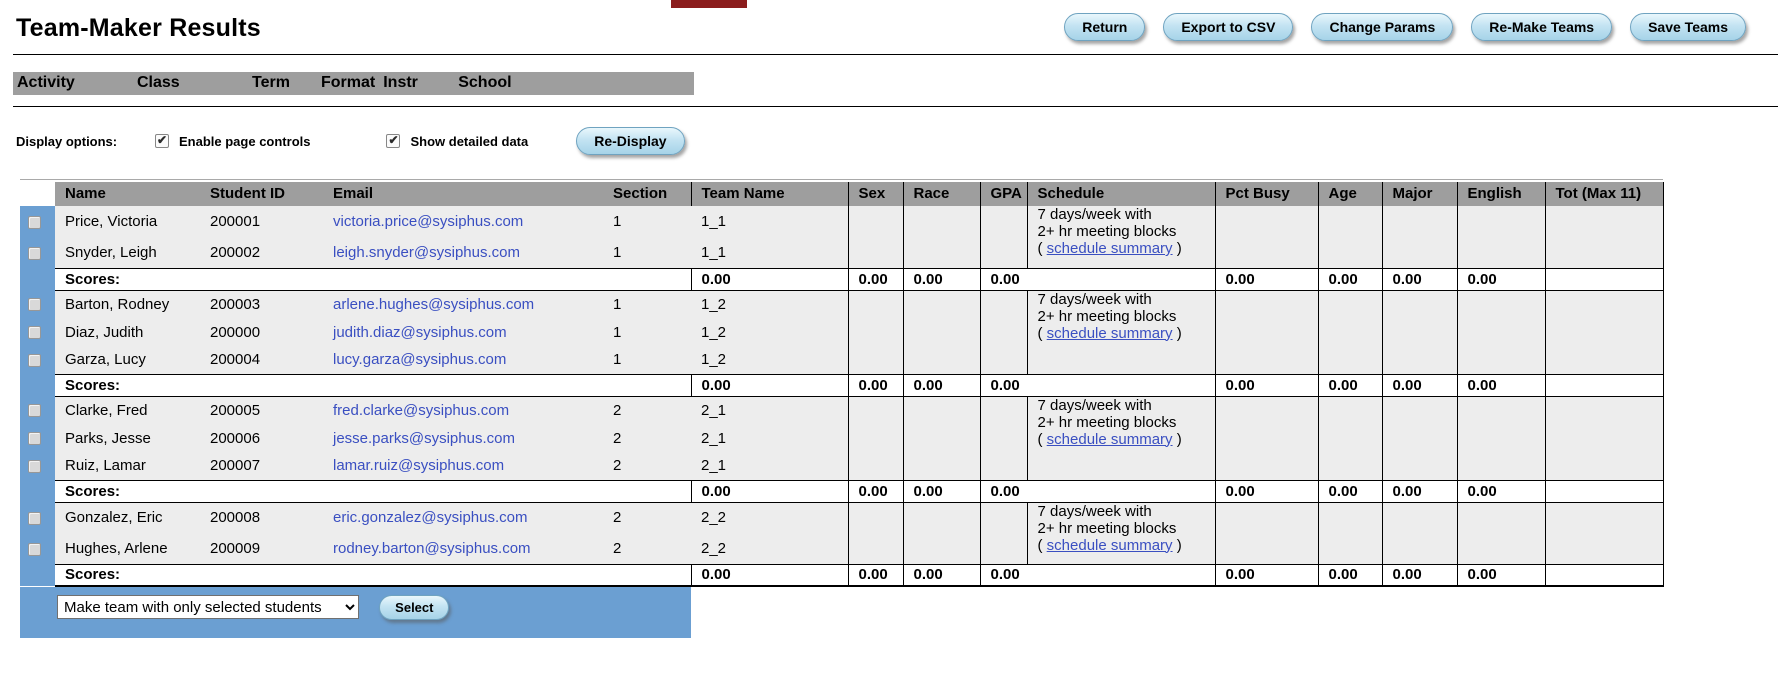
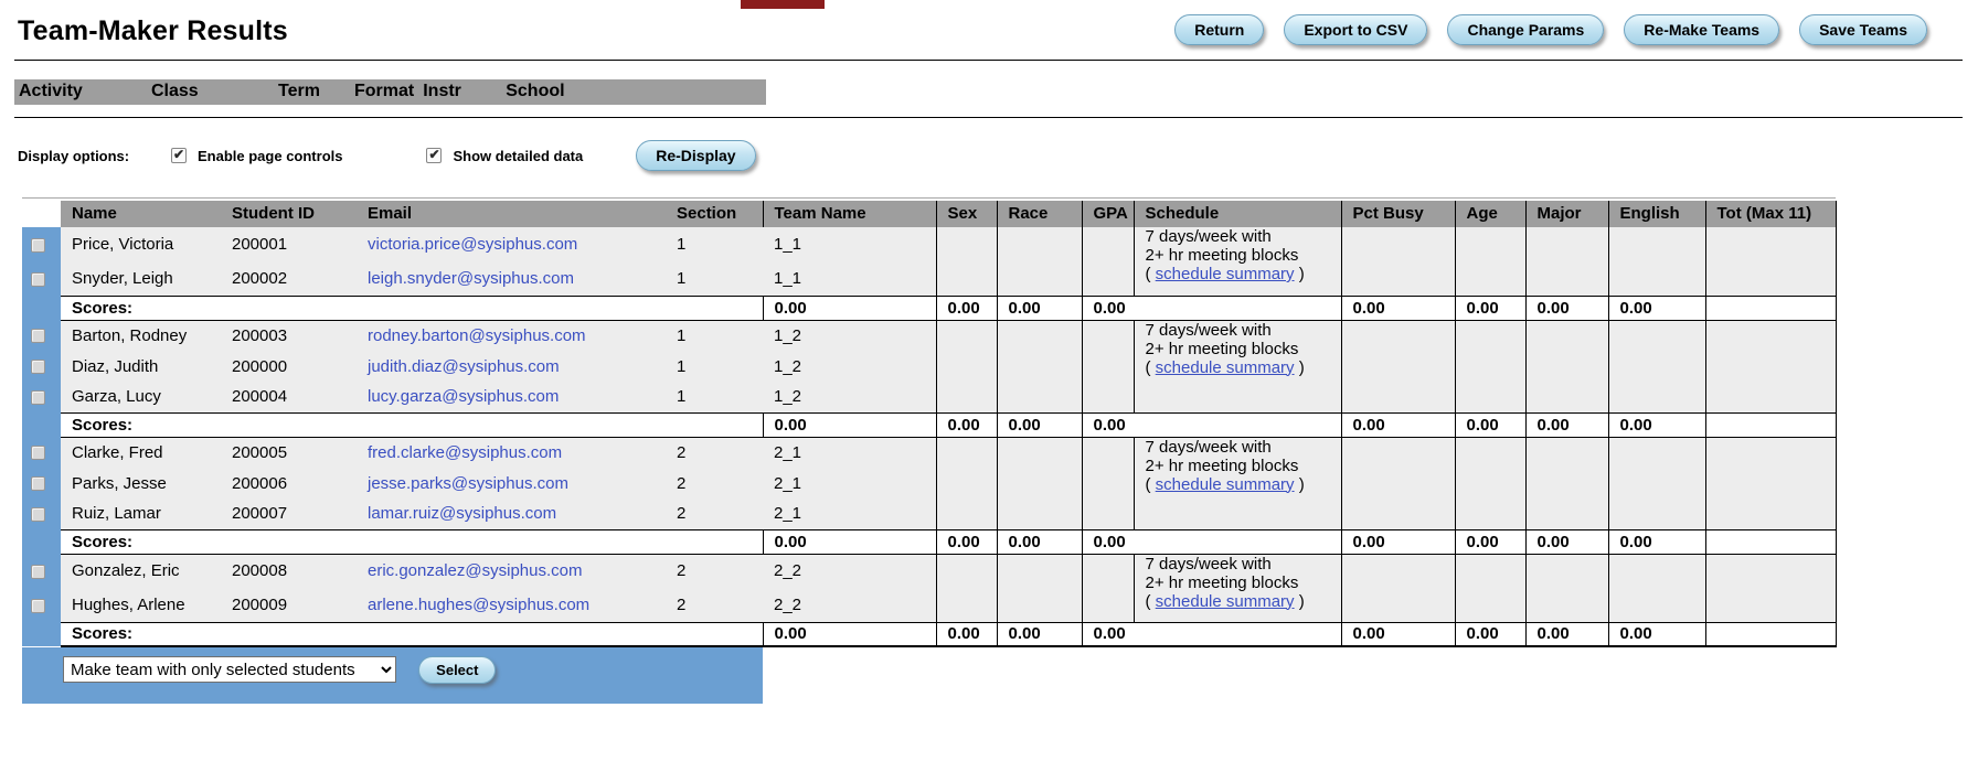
  Return
  Export to CSV
  Change Params
  Re-Make Teams
  Save Teams
  Team-Maker Results
  Activity	Class	Term	Format	Instr	School
  Display options:
  Enable page controls
  Show detailed data
  Re-Display
  	Name	Student ID	Email	Section	Team Name	Sex	Race	GPA	Schedule	Pct Busy	Age	Major	English	Tot (Max 11)
  	Price, Victoria	200001	victoria.price@sysiphus.com	1	1_1				7 days/week with2+ hr meeting blocks( schedule summary )
  	Snyder, Leigh	200002	leigh.snyder@sysiphus.com	1	1_1
  	Scores:	0.00	0.00	0.00	0.00	0.00	0.00	0.00	0.00
- 	Barton, Rodney	200003	arlene.hughes@sysiphus.com	1	1_2				7 days/week with2+ hr meeting blocks( schedule summary )
+ 	Barton, Rodney	200003	rodney.barton@sysiphus.com	1	1_2				7 days/week with2+ hr meeting blocks( schedule summary )
  	Diaz, Judith	200000	judith.diaz@sysiphus.com	1	1_2
  	Garza, Lucy	200004	lucy.garza@sysiphus.com	1	1_2
  	Scores:	0.00	0.00	0.00	0.00	0.00	0.00	0.00	0.00
  	Clarke, Fred	200005	fred.clarke@sysiphus.com	2	2_1				7 days/week with2+ hr meeting blocks( schedule summary )
  	Parks, Jesse	200006	jesse.parks@sysiphus.com	2	2_1
  	Ruiz, Lamar	200007	lamar.ruiz@sysiphus.com	2	2_1
  	Scores:	0.00	0.00	0.00	0.00	0.00	0.00	0.00	0.00
  	Gonzalez, Eric	200008	eric.gonzalez@sysiphus.com	2	2_2				7 days/week with2+ hr meeting blocks( schedule summary )
- 	Hughes, Arlene	200009	rodney.barton@sysiphus.com	2	2_2
+ 	Hughes, Arlene	200009	arlene.hughes@sysiphus.com	2	2_2
  	Scores:	0.00	0.00	0.00	0.00	0.00	0.00	0.00	0.00
  Make team with only selected students Select
